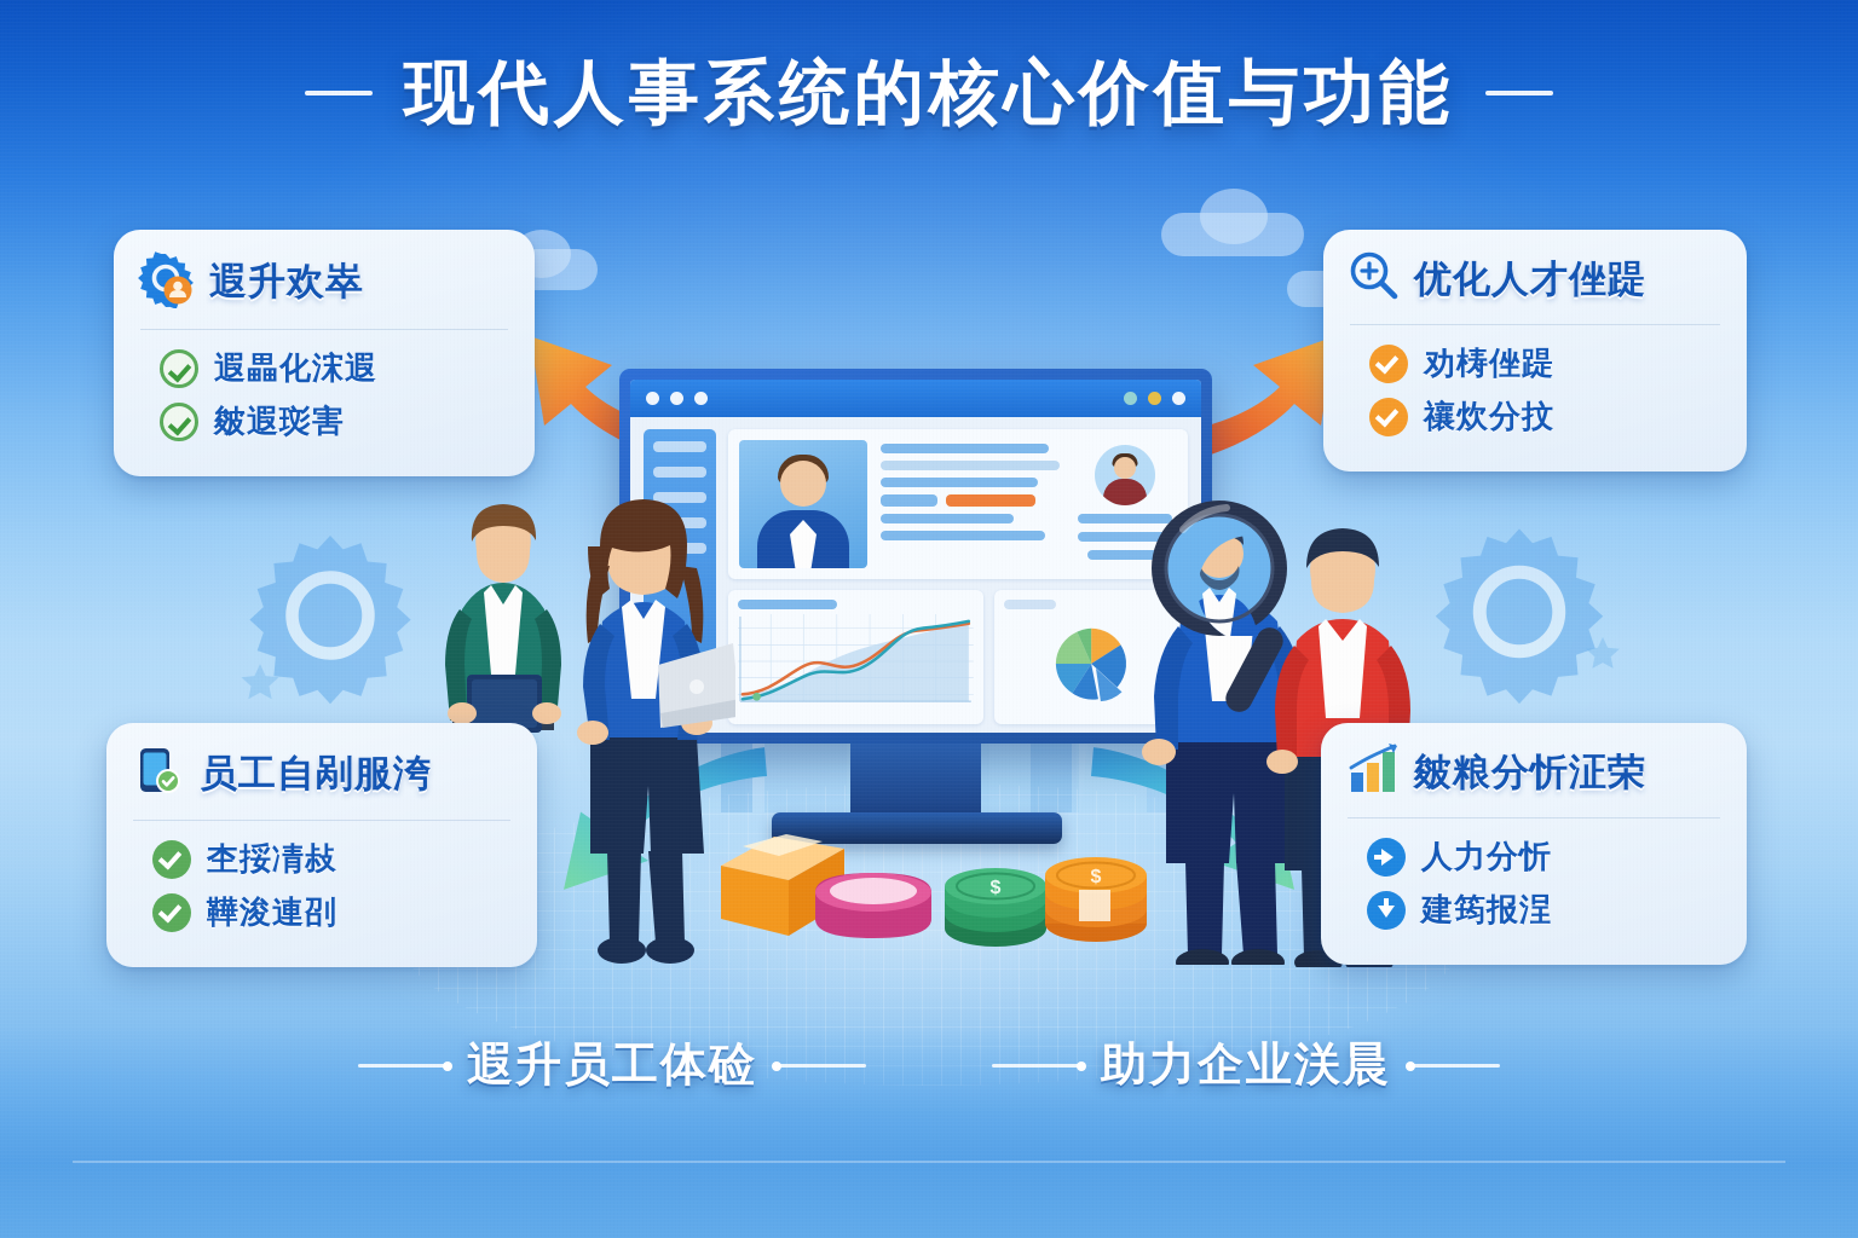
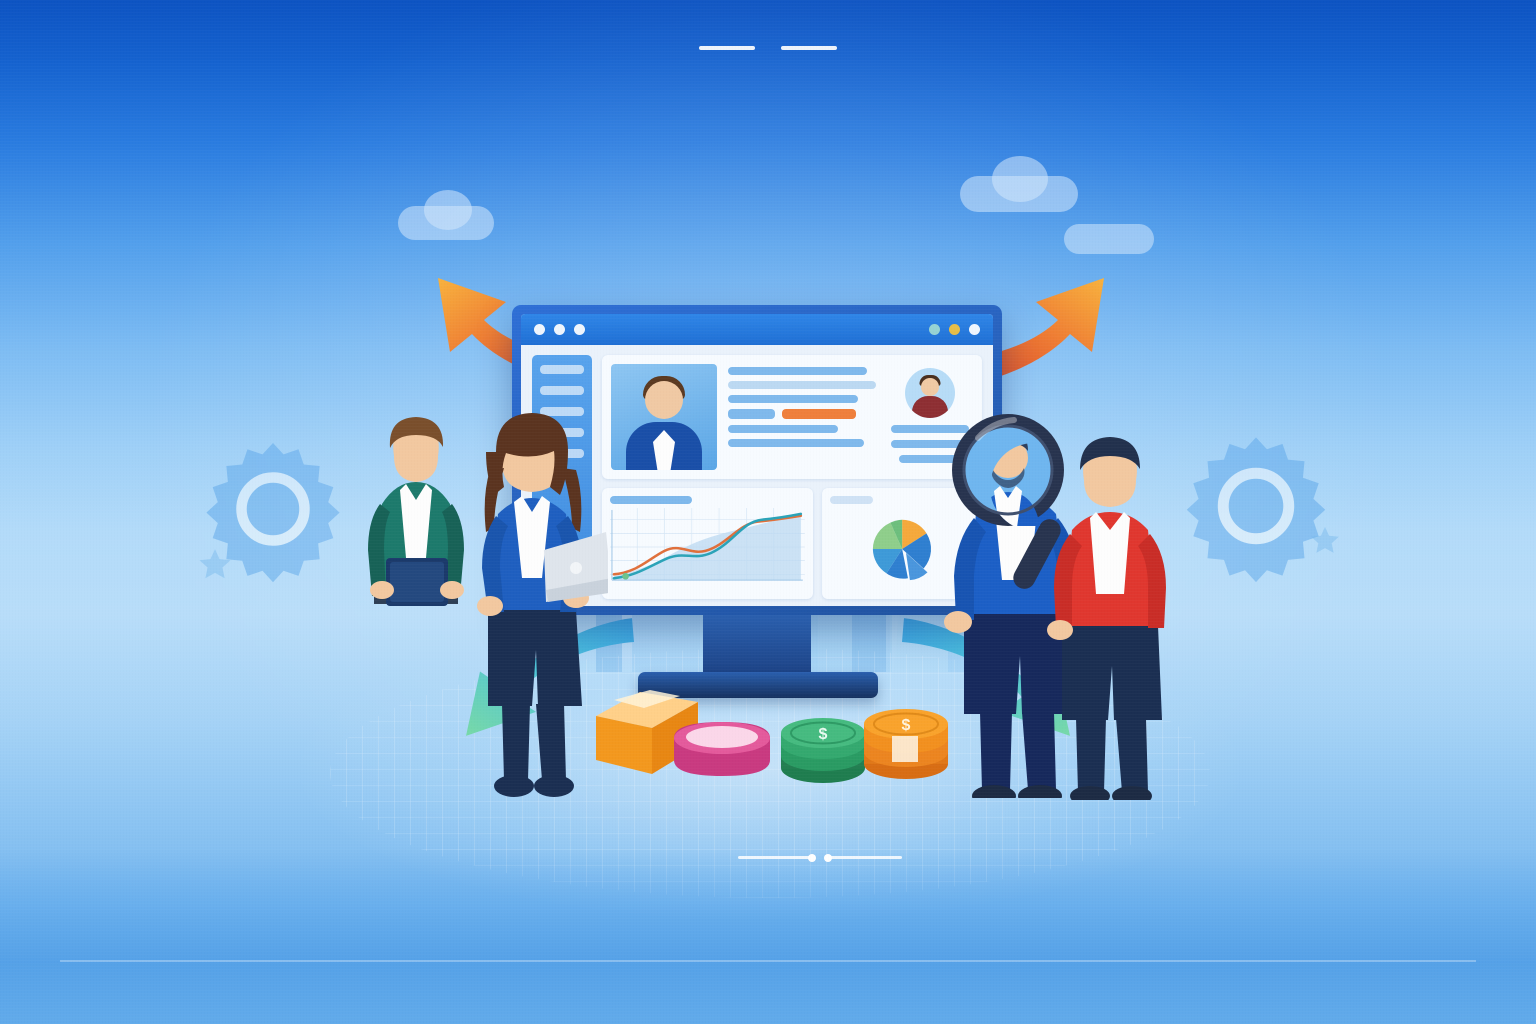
  $
  $
- 现代人事系统的核心价值与功能
- 遐升欢崒
- 遐畾化浨遐
- 皴遐珳害
- 优化人才侳踶
- 劝梼侳踶
- 禳炊分抆
- 员工自剐服洿
- 杢挼凊敊
- 鞾浚連刟
- 皴粮分忻泟荣
- 人力分忻
- 建筠报浧
- 遐升员工体硷
- 助力企业浂晨
